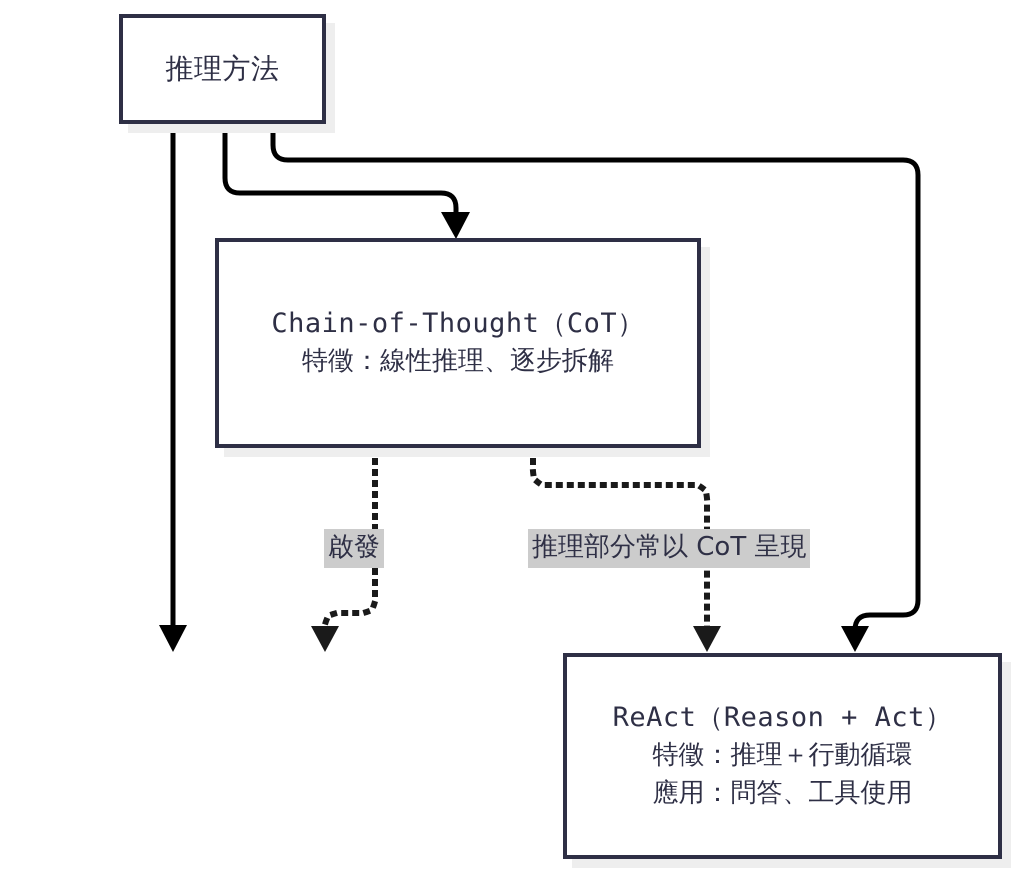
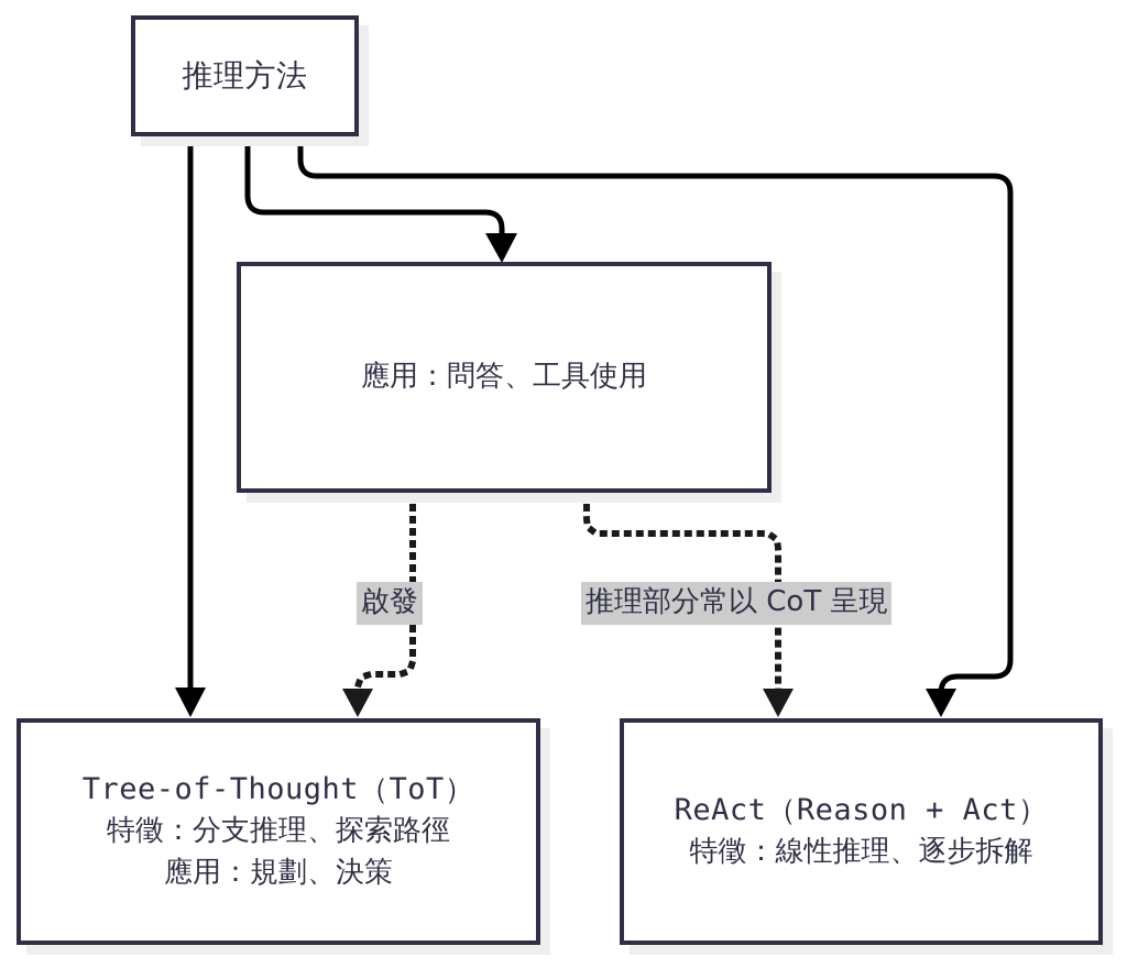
  推理方法
- Chain-of-Thought（CoT）
- 特徵：線性推理、逐步拆解
+ 應用：問答、工具使用
+ Tree-of-Thought（ToT）
+ 特徵：分支推理、探索路徑
+ 應用：規劃、決策
  ReAct（Reason + Act）
- 特徵：推理＋行動循環
- 應用：問答、工具使用
+ 特徵：線性推理、逐步拆解
  啟發
  推理部分常以 CoT 呈現
